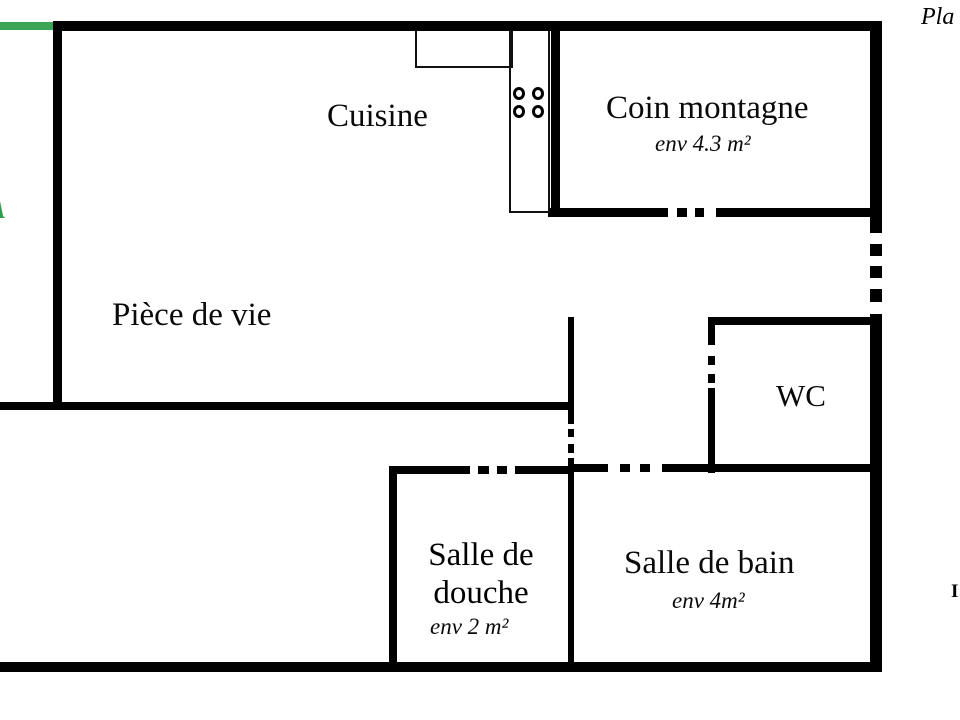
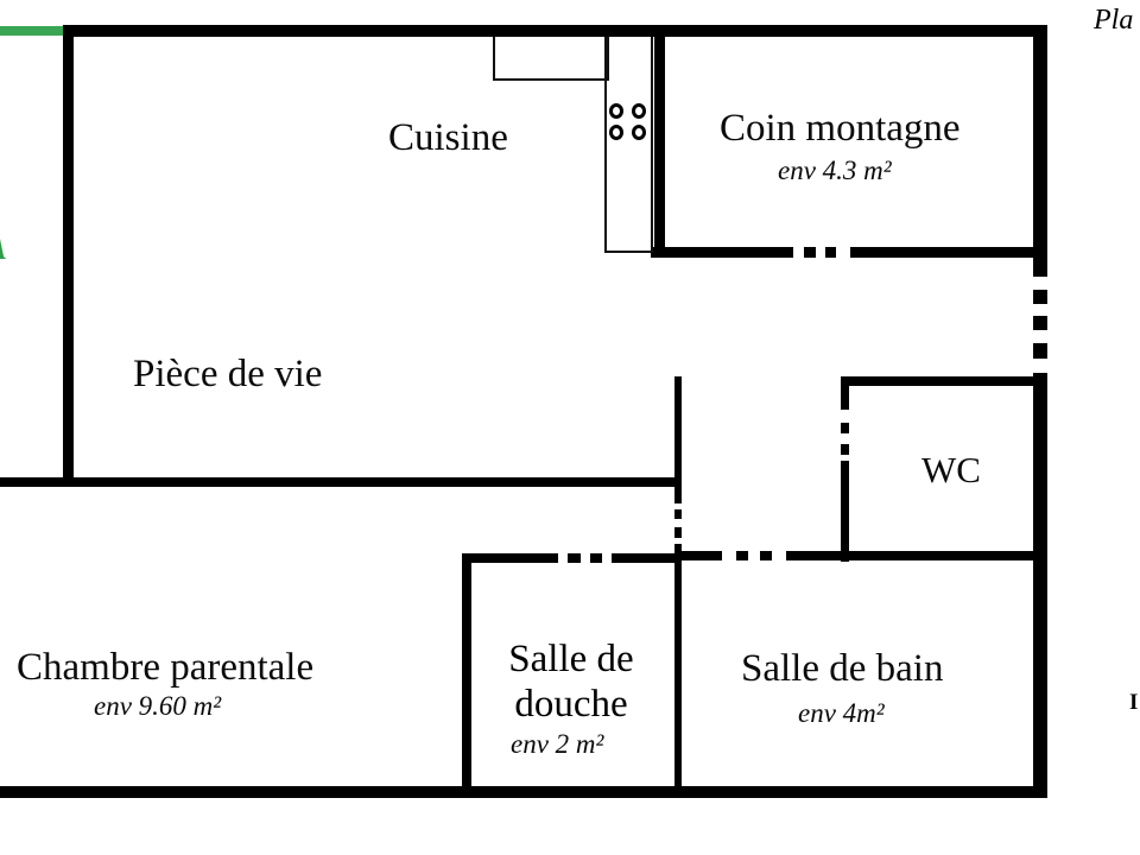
  Pla
  I
  Cuisine
  Coin montagne
  env 4.3 m²
  Pièce de vie
  WC
+ Chambre parentale
+ env 9.60 m²
  Salle de douche
  env 2 m²
  Salle de bain
  env 4m²
